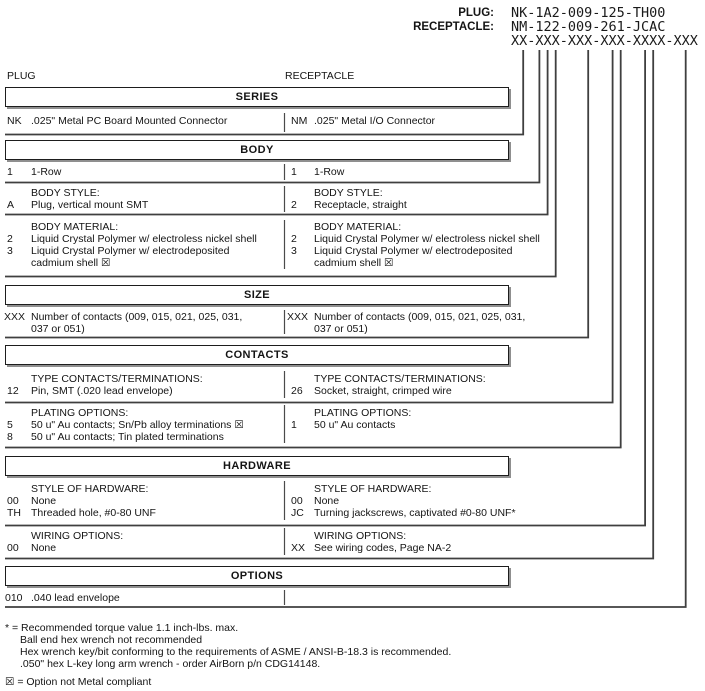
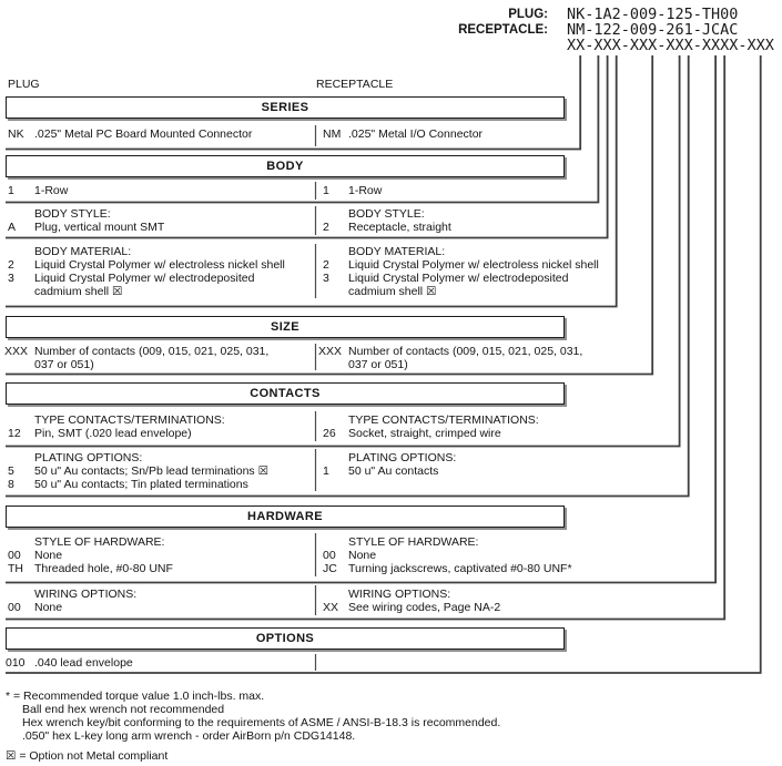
  PLUG:
  NK-1A2-009-125-TH00
  RECEPTACLE:
  NM-122-009-261-JCAC
  XX-XXX-XXX-XXX-XXXX-XXX
  PLUG
  RECEPTACLE
  SERIES
  NK
  .025" Metal PC Board Mounted Connector
  NM
  .025" Metal I/O Connector
  BODY
  1
  1-Row
  1
  1-Row
  BODY STYLE:
  BODY STYLE:
  A
  Plug, vertical mount SMT
  2
  Receptacle, straight
  BODY MATERIAL:
  BODY MATERIAL:
  2
  Liquid Crystal Polymer w/ electroless nickel shell
  3
  Liquid Crystal Polymer w/ electrodeposited
  cadmium shell ☒
  2
  Liquid Crystal Polymer w/ electroless nickel shell
  3
  Liquid Crystal Polymer w/ electrodeposited
  cadmium shell ☒
  SIZE
  XXX
  Number of contacts (009, 015, 021, 025, 031,
  037 or 051)
  XXX
  Number of contacts (009, 015, 021, 025, 031,
  037 or 051)
  CONTACTS
  TYPE CONTACTS/TERMINATIONS:
  TYPE CONTACTS/TERMINATIONS:
  12
  Pin, SMT (.020 lead envelope)
  26
  Socket, straight, crimped wire
  PLATING OPTIONS:
  PLATING OPTIONS:
  5
- 50 u" Au contacts; Sn/Pb alloy terminations ☒
+ 50 u" Au contacts; Sn/Pb lead terminations ☒
  8
  50 u" Au contacts; Tin plated terminations
  1
  50 u" Au contacts
  HARDWARE
  STYLE OF HARDWARE:
  STYLE OF HARDWARE:
  00
  None
  TH
  Threaded hole, #0-80 UNF
  00
  None
  JC
  Turning jackscrews, captivated #0-80 UNF*
  WIRING OPTIONS:
  WIRING OPTIONS:
  00
  None
  XX
  See wiring codes, Page NA-2
  OPTIONS
  010
  .040 lead envelope
- * = Recommended torque value 1.1 inch-lbs. max.
+ * = Recommended torque value 1.0 inch-lbs. max.
  Ball end hex wrench not recommended
  Hex wrench key/bit conforming to the requirements of ASME / ANSI-B-18.3 is recommended.
  .050" hex L-key long arm wrench - order AirBorn p/n CDG14148.
  ☒ = Option not Metal compliant
